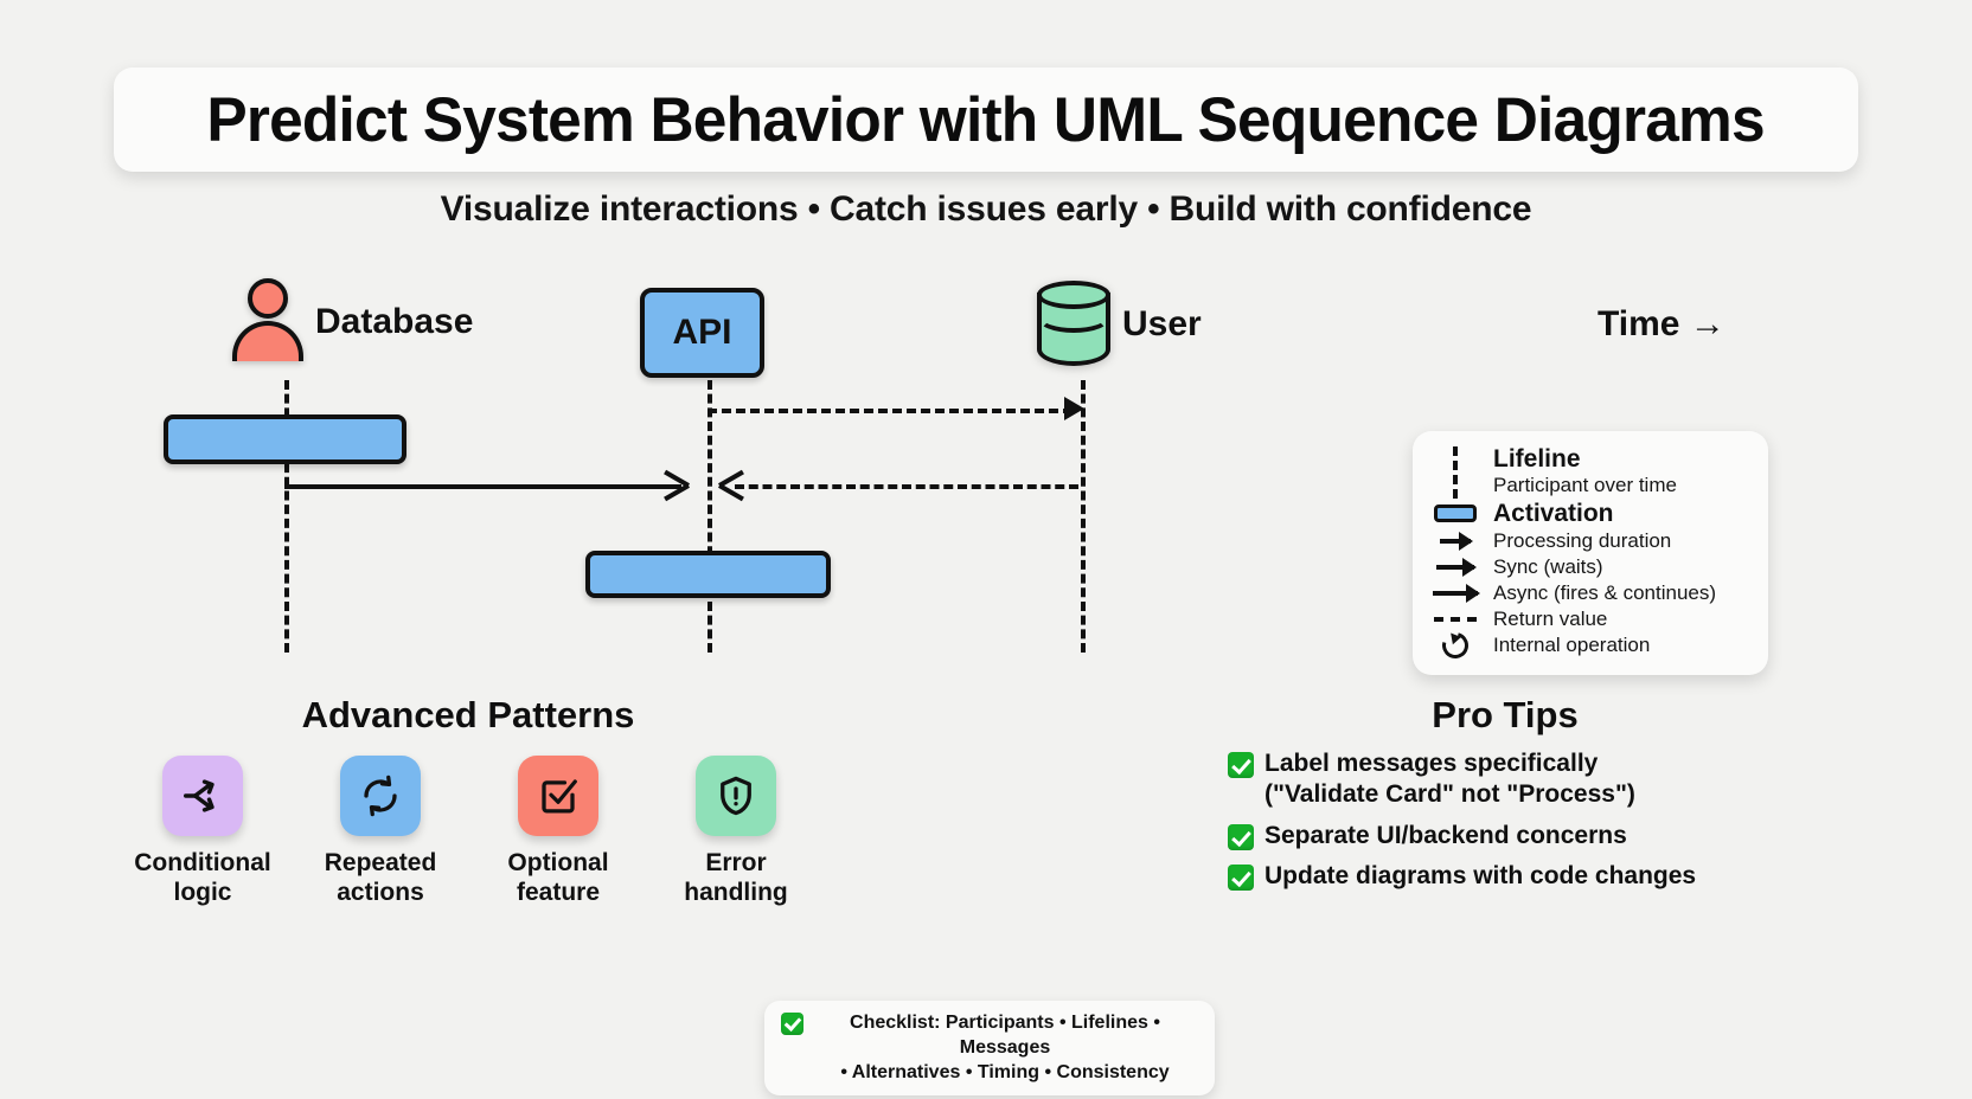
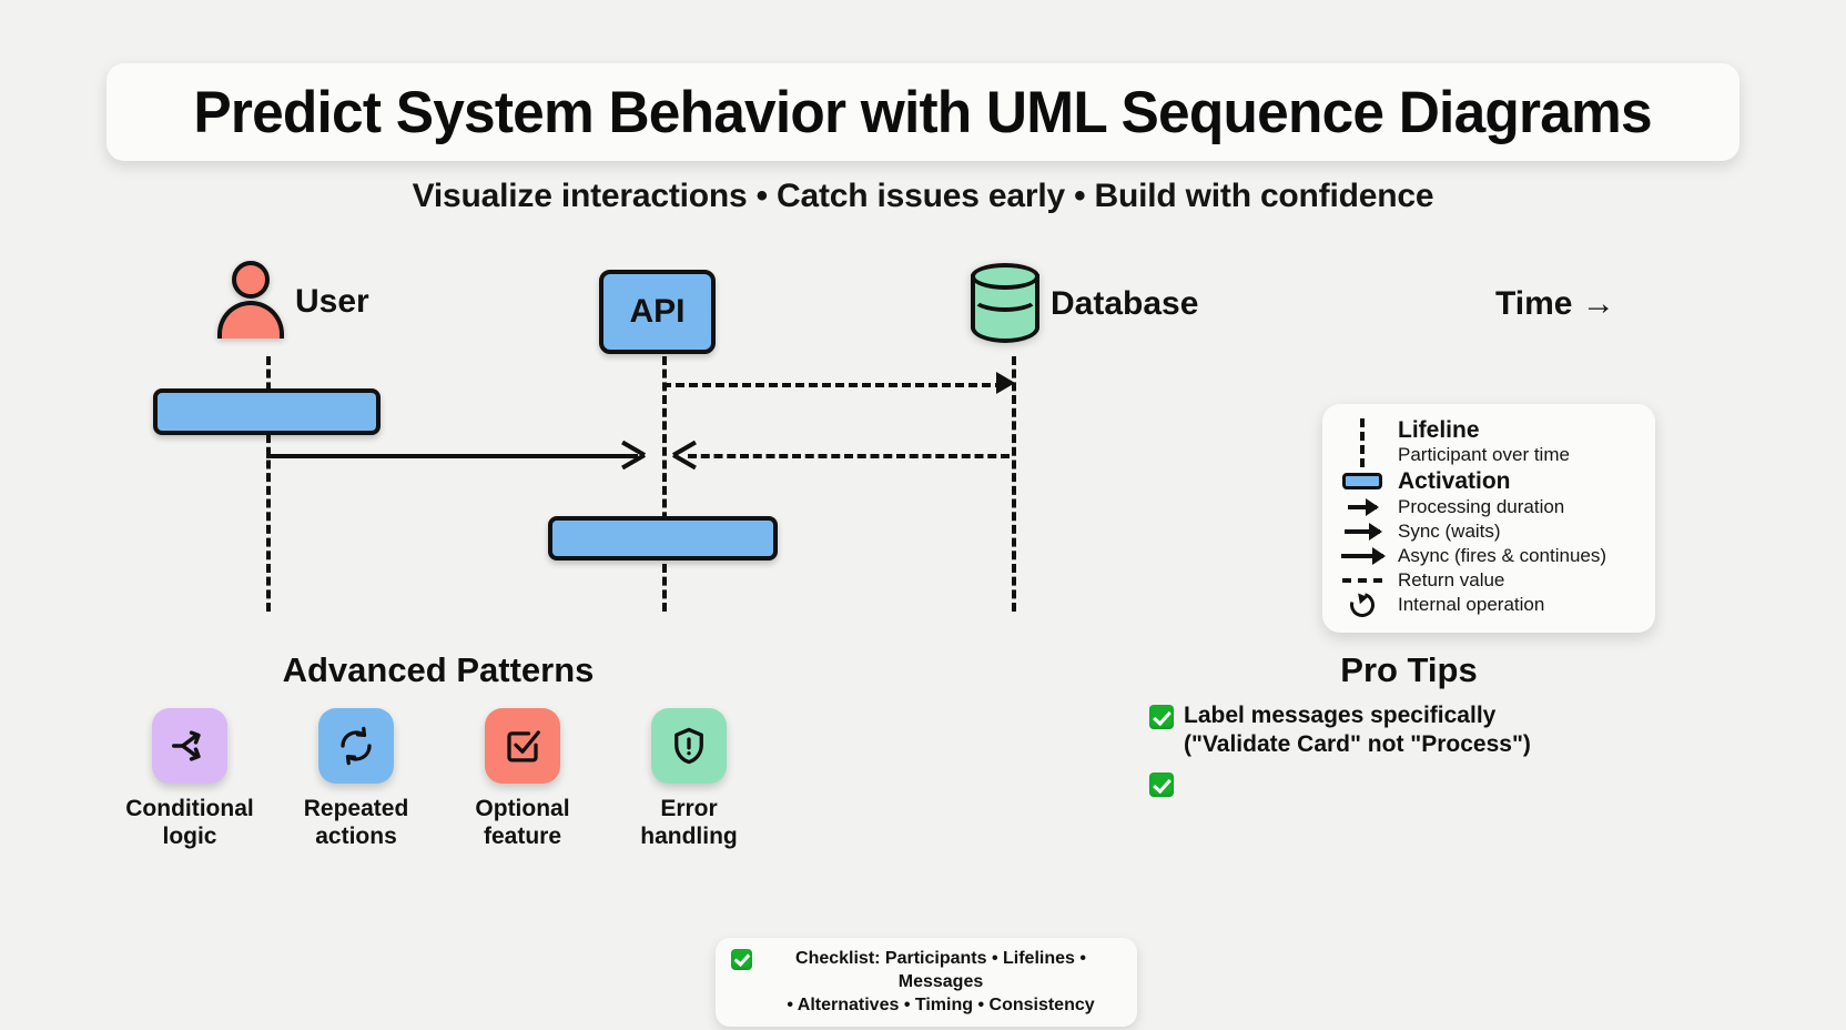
  Predict System Behavior with UML Sequence Diagrams
  Visualize interactions • Catch issues early • Build with confidence
- Database
+ User
  API
- User
+ Database
  Time →
  Lifeline
  Participant over time
  Activation
  Processing duration
  Sync (waits)
  Async (fires & continues)
  Return value
  Internal operation
  Advanced Patterns
  Conditional
  logic
  Repeated
  actions
  Optional
  feature
  Error
  handling
  Pro Tips
  Label messages specifically
  ("Validate Card" not "Process")
- Separate UI/backend concerns
- Update diagrams with code changes
  Checklist: Participants • Lifelines • Messages
  • Alternatives • Timing • Consistency
